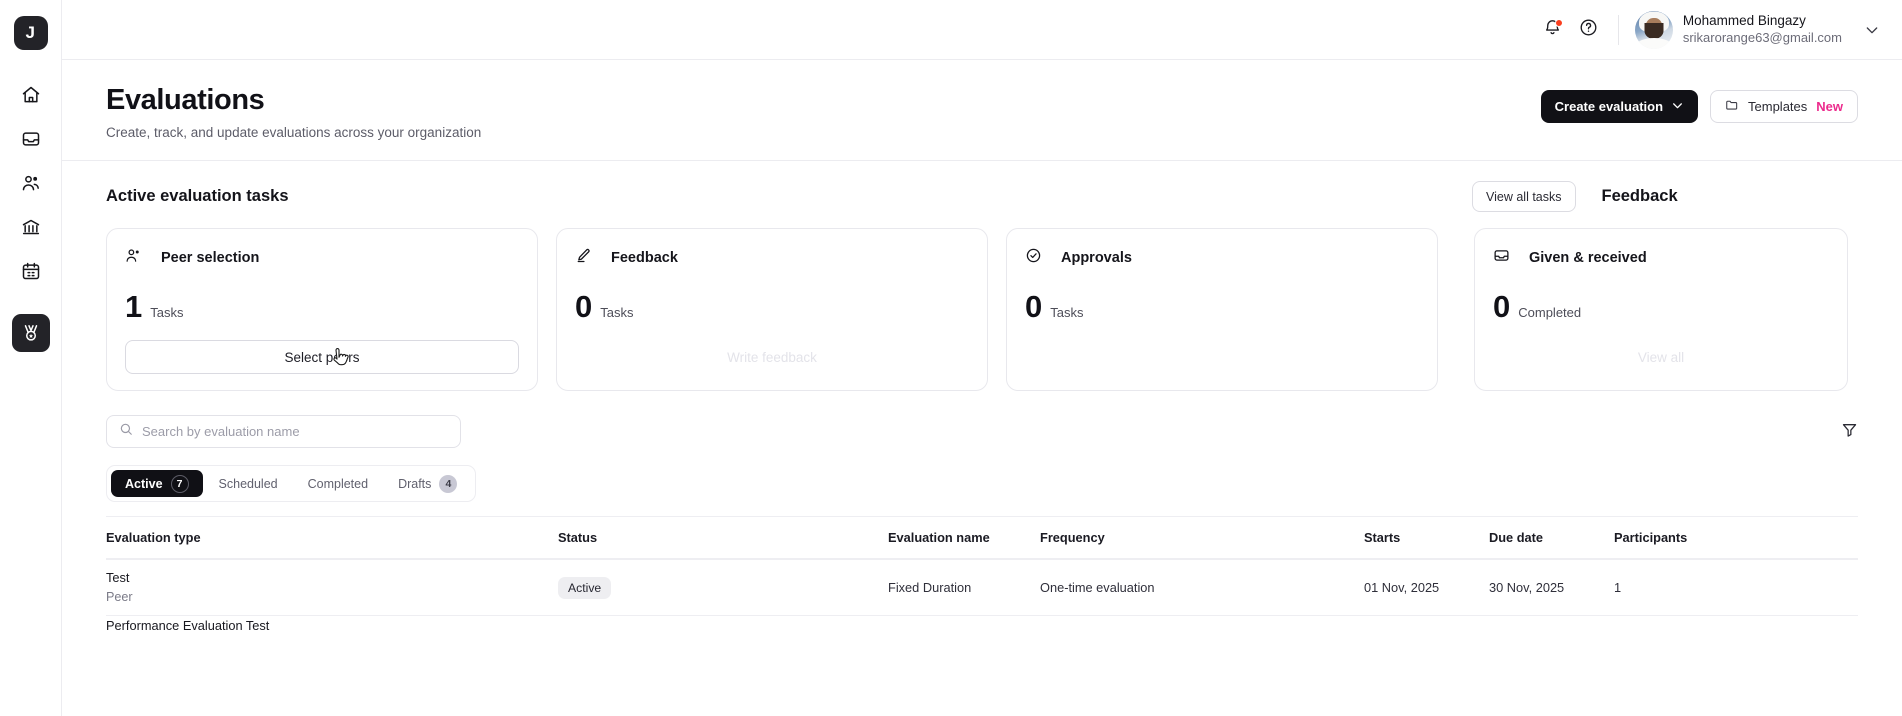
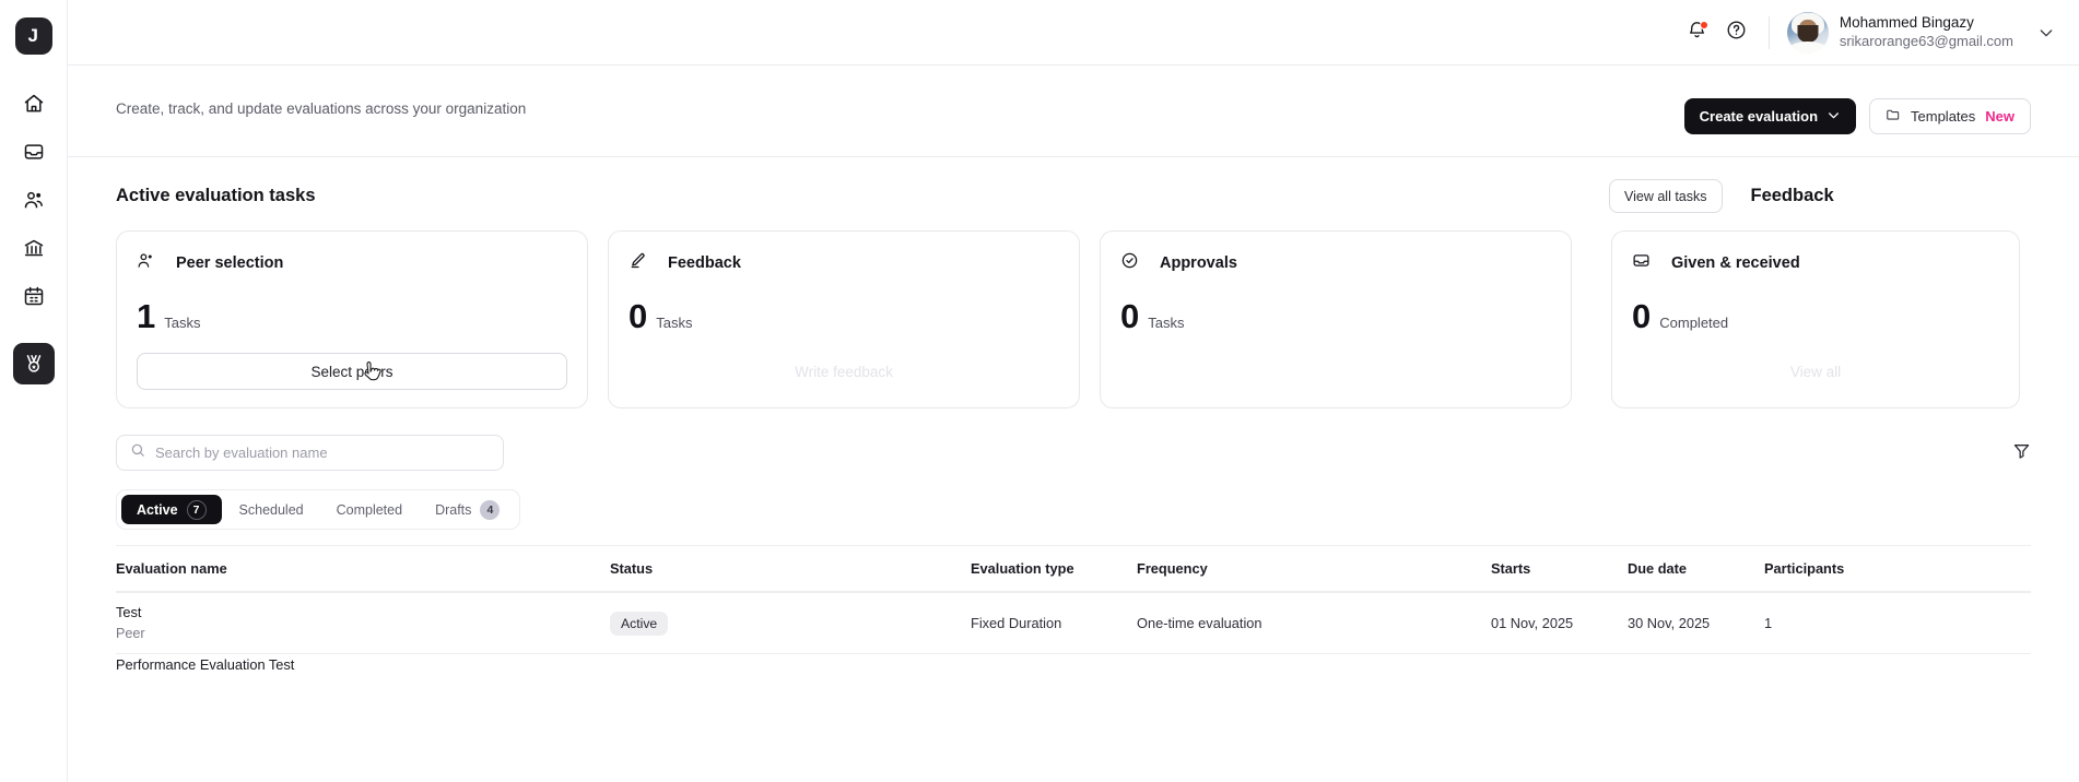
  J
  Mohammed Bingazy
  srikarorange63@gmail.com
- Evaluations
  Create, track, and update evaluations across your organization
  Create evaluation
  Templates
  New
  Active evaluation tasks
  View all tasks
  Feedback
  Peer selection
  1
  Tasks
  Select prs
  Feedback
  0
  Tasks
  Write feedback
  Approvals
  0
  Tasks
  Given & received
  0
  Completed
  View all
  Search by evaluation name
  Active
  7
  Scheduled
  Completed
  Drafts
  4
- Evaluation type
+ Evaluation name
  Status
- Evaluation name
+ Evaluation type
  Frequency
  Starts
  Due date
  Participants
  Test
  Peer
  Active
  Fixed Duration
  One-time evaluation
  01 Nov, 2025
  30 Nov, 2025
  1
  Performance Evaluation Test
